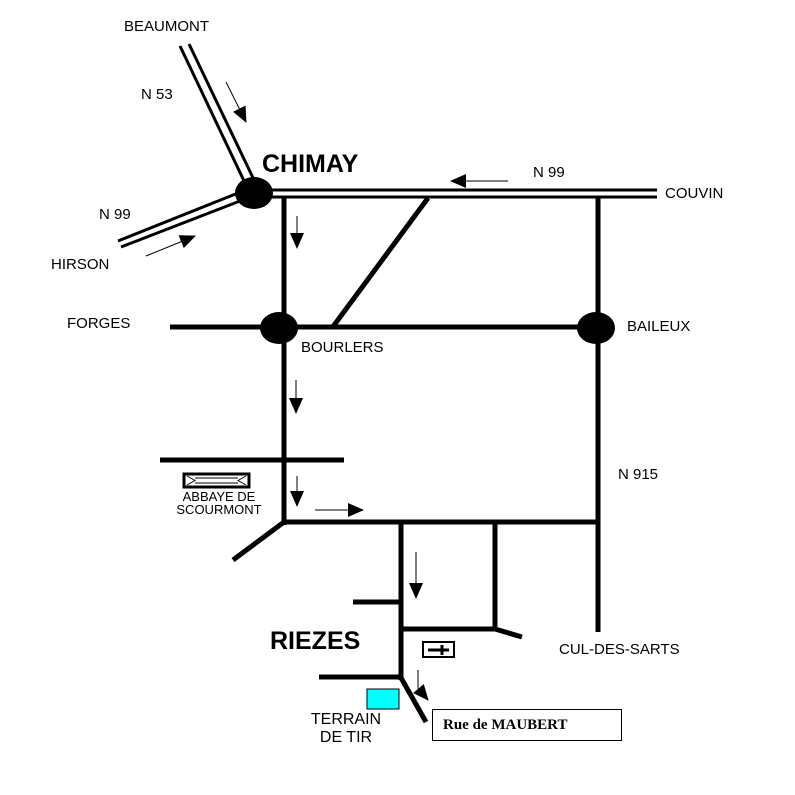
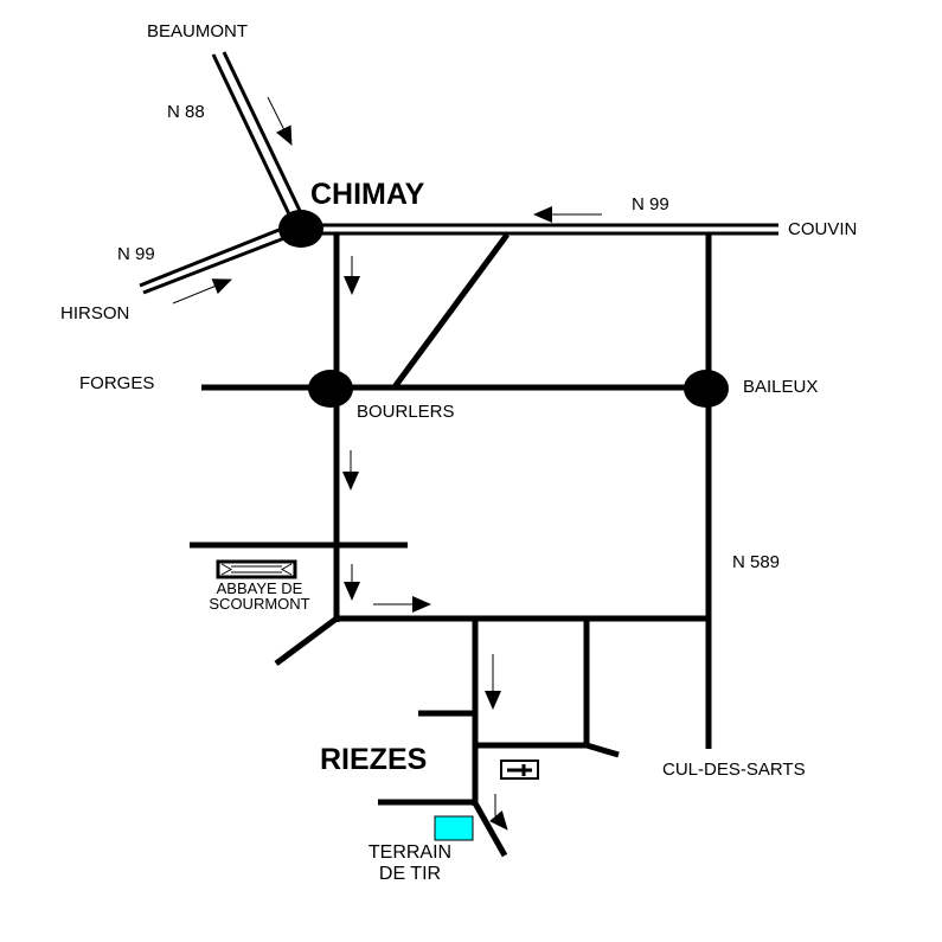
  BEAUMONT
- N 53
+ N 88
  CHIMAY
  N 99
  COUVIN
  N 99
  HIRSON
  FORGES
  BOURLERS
  BAILEUX
- N 915
+ N 589
  ABBAYE DE
  SCOURMONT
  RIEZES
  CUL-DES-SARTS
  TERRAIN
  DE TIR
- Rue de MAUBERT
